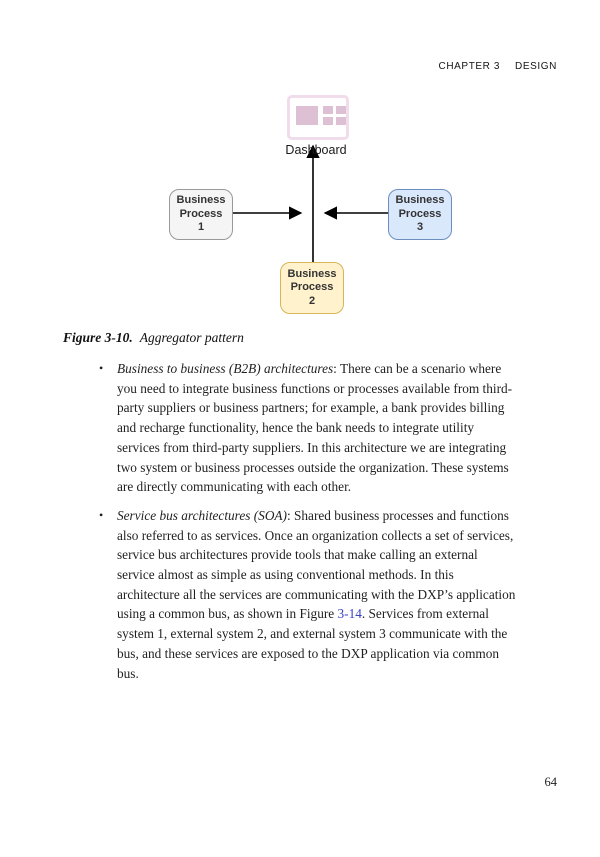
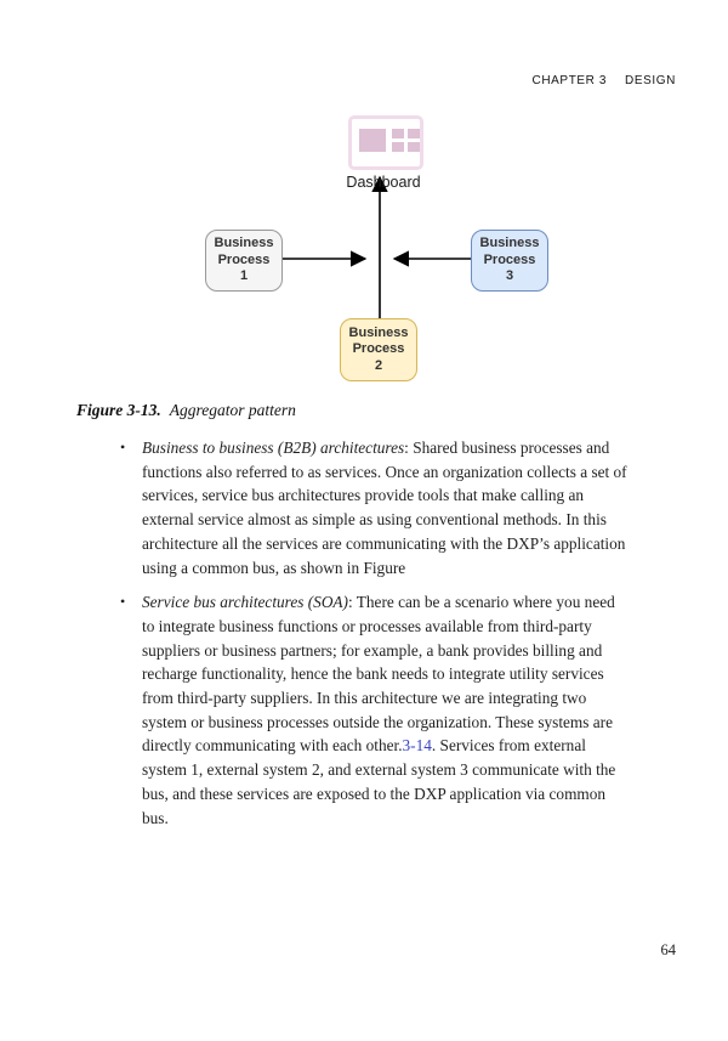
  CHAPTER 3 DESIGN
  Dashboard
  Business
  Process
  1
  Business
  Process
  2
  Business
  Process
  3
- Figure 3-10. Aggregator pattern
+ Figure 3-13. Aggregator pattern
  •
- Business to business (B2B) architectures: There can be a scenario where you need to integrate business functions or processes available from third-party suppliers or business partners; for example, a bank provides billing and recharge functionality, hence the bank needs to integrate utility services from third-party suppliers. In this architecture we are integrating two system or business processes outside the organization. These systems are directly communicating with each other.
+ Business to business (B2B) architectures: Shared business processes and functions also referred to as services. Once an organization collects a set of services, service bus architectures provide tools that make calling an external service almost as simple as using conventional methods. In this architecture all the services are communicating with the DXP’s application using a common bus, as shown in Figure
  •
- Service bus architectures (SOA): Shared business processes and functions also referred to as services. Once an organization collects a set of services, service bus architectures provide tools that make calling an external service almost as simple as using conventional methods. In this architecture all the services are communicating with the DXP’s application using a common bus, as shown in Figure 3-14. Services from external system 1, external system 2, and external system 3 communicate with the bus, and these services are exposed to the DXP application via common bus.
+ Service bus architectures (SOA): There can be a scenario where you need to integrate business functions or processes available from third-party suppliers or business partners; for example, a bank provides billing and recharge functionality, hence the bank needs to integrate utility services from third-party suppliers. In this architecture we are integrating two system or business processes outside the organization. These systems are directly communicating with each other.3-14. Services from external system 1, external system 2, and external system 3 communicate with the bus, and these services are exposed to the DXP application via common bus.
  64
